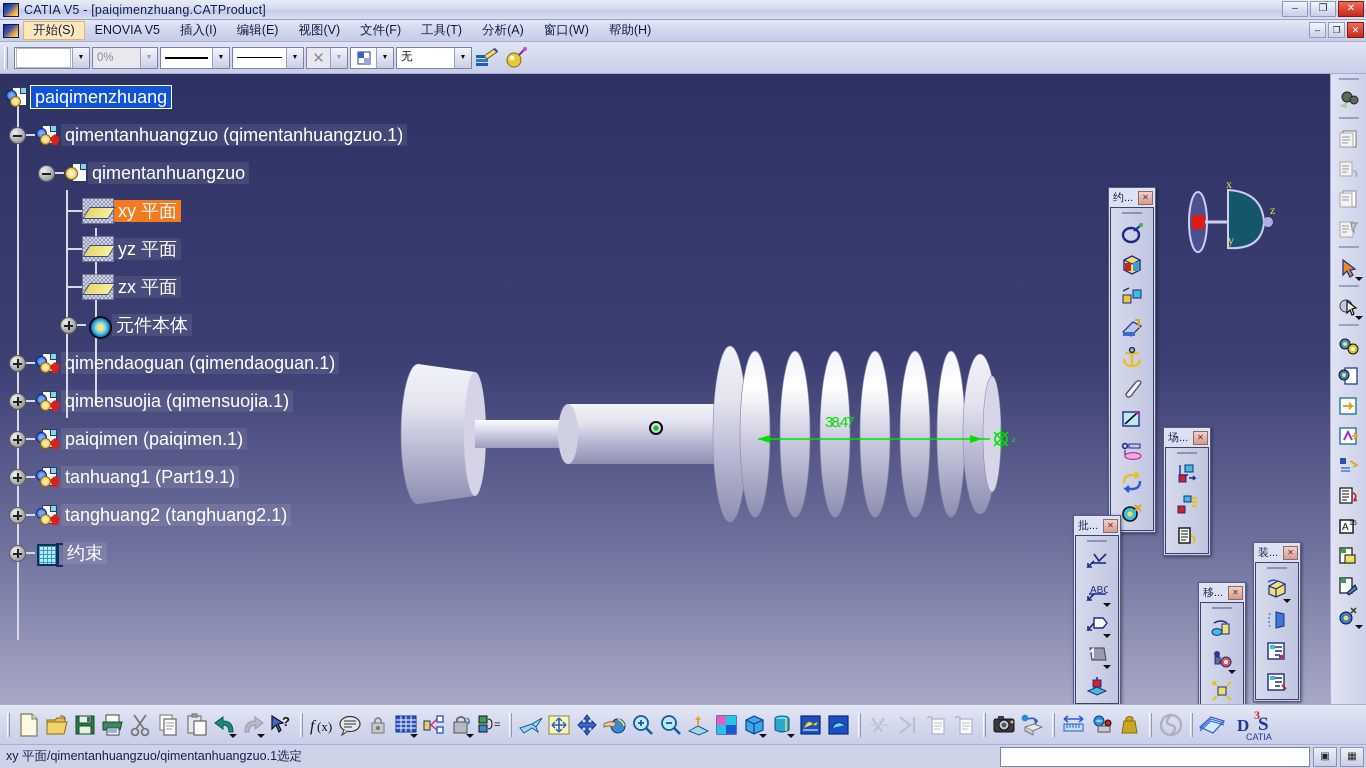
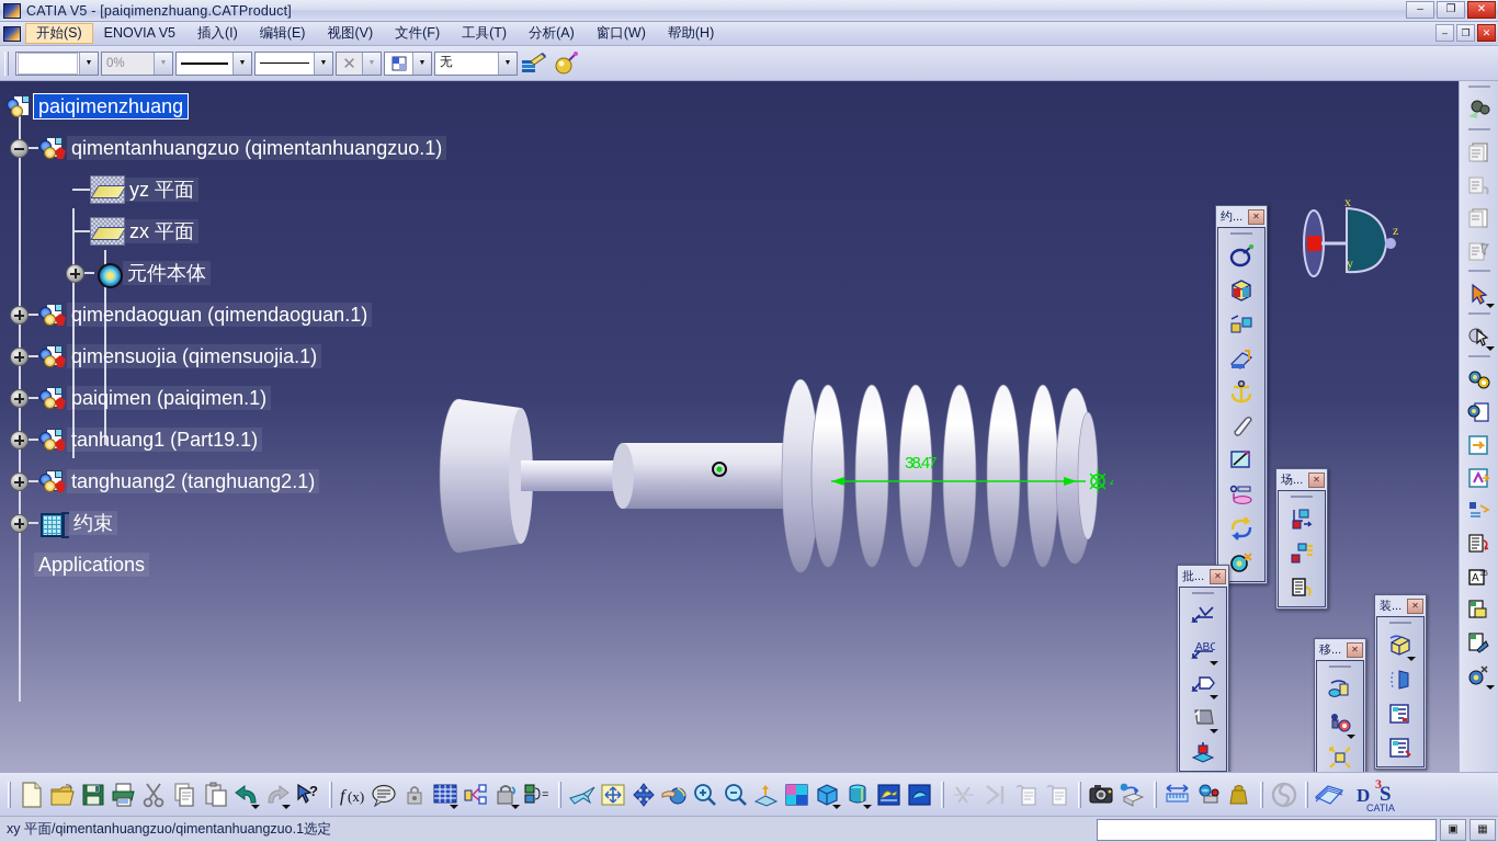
  CATIA V5 - [paiqimenzhuang.CATProduct]
  –
  ❐
  ✕
  开始(S)
  ENOVIA V5
  插入(I)
  编辑(E)
  视图(V)
  文件(F)
  工具(T)
  分析(A)
  窗口(W)
  帮助(H)
  –
  ❐
  ✕
  0%
  ✕
  无
  paiqimenzhuang
  qimentanhuangzuo (qimentanhuangzuo.1)
- qimentanhuangzuo
- xy 平面
  yz 平面
  zx 平面
  元件本体
  qimendaoguan (qimendaoguan.1)
  qimensuojia (qimensuojia.1)
  paiqimen (paiqimen.1)
  tanhuang1 (Part19.1)
  tanghuang2 (tanghuang2.1)
  约束
+ Applications
  38.47
  x
  y
  z
  约...
  ✕
  场...
  ✕
  批...
  ✕
  ABC
  移...
  ✕
  装...
  ✕
  A
  ?
  f
  (x)
  =
  3
  S
  D
  CATIA
  xy 平面/qimentanhuangzuo/qimentanhuangzuo.1选定
  ▣
  ▦
